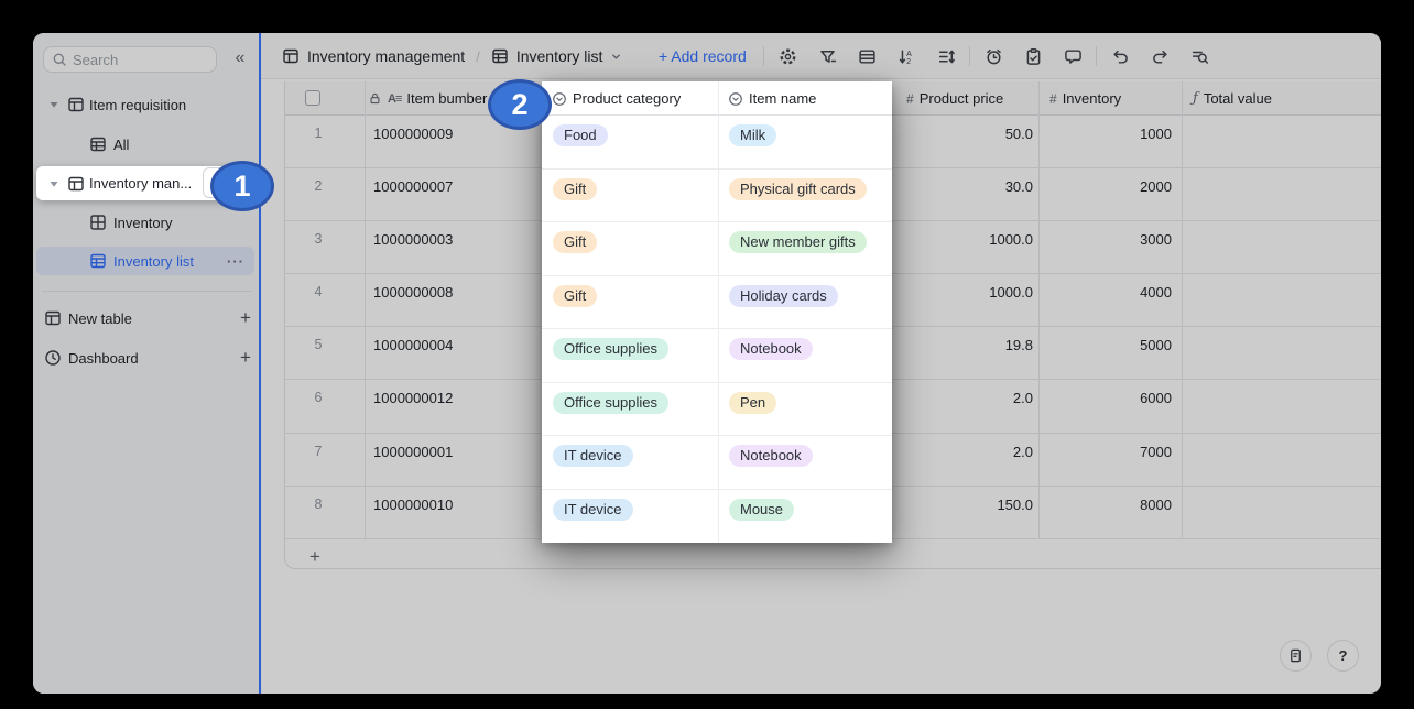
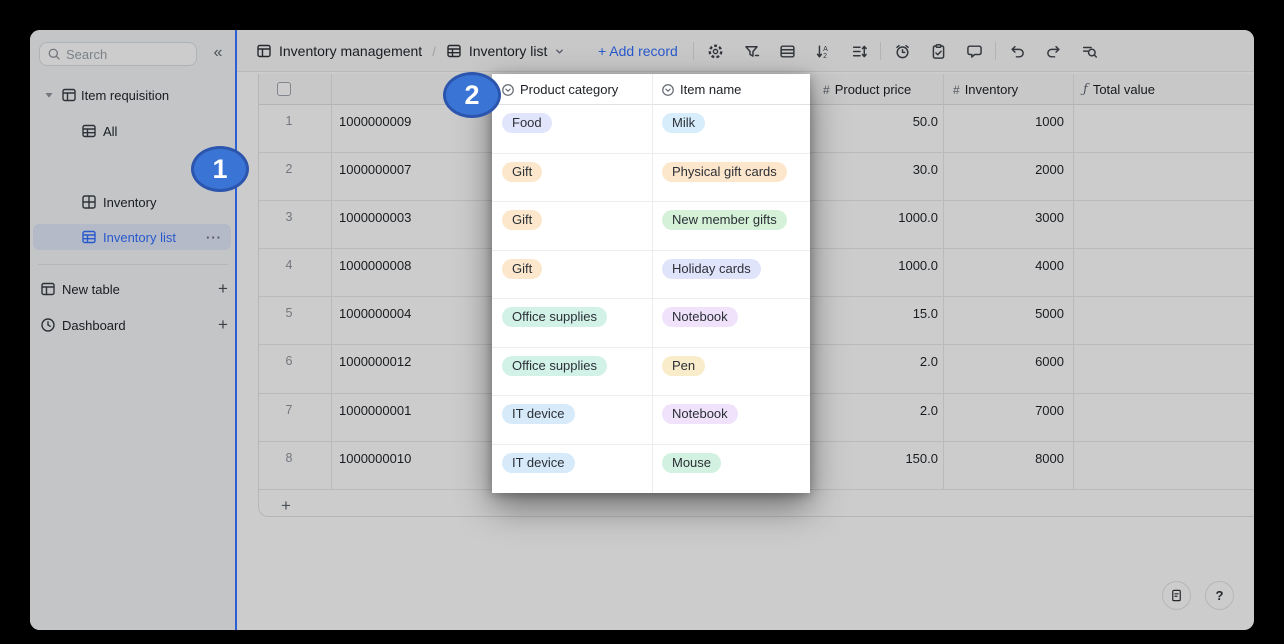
  Search
  «
  Item requisition
  All
  Inventory
  Inventory list
  ···
  New table
  +
  Dashboard
  +
  Inventory management
  /
  Inventory list
  + Add record
- A≡
- Item bumber
  #
  Product price
  #
  Inventory
  ƒ
  Total value
  1
  1000000009
  50.0
  1000
  2
  1000000007
  30.0
  2000
  3
  1000000003
  1000.0
  3000
  4
  1000000008
  1000.0
  4000
  5
  1000000004
- 19.8
+ 15.0
  5000
  6
  1000000012
  2.0
  6000
  7
  1000000001
  2.0
  7000
  8
  1000000010
  150.0
  8000
  +
- Inventory man...
  Product category
  Item name
  Food
  Milk
  Gift
  Physical gift cards
  Gift
  New member gifts
  Gift
  Holiday cards
  Office supplies
  Notebook
  Office supplies
  Pen
  IT device
  Notebook
  IT device
  Mouse
  1
  2
  ?
